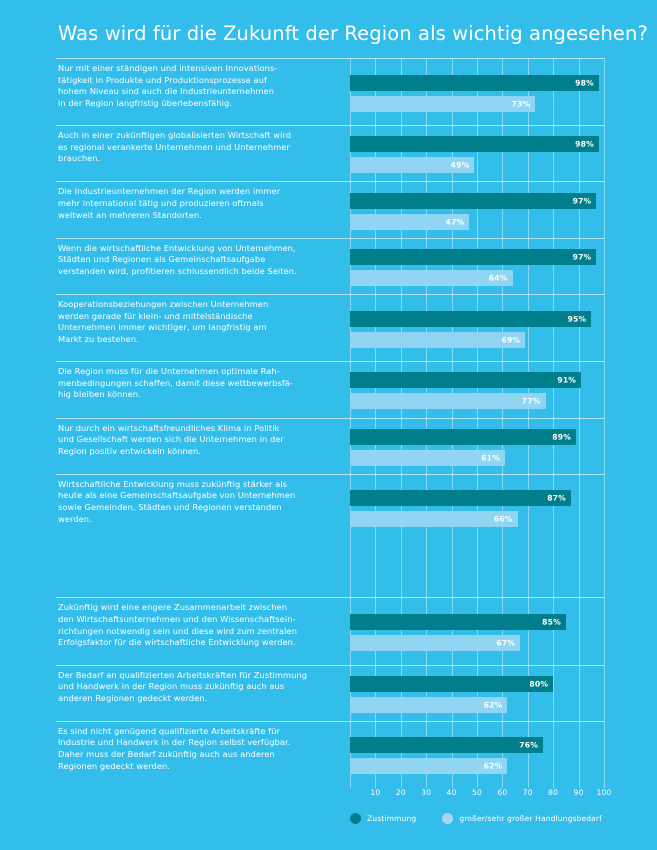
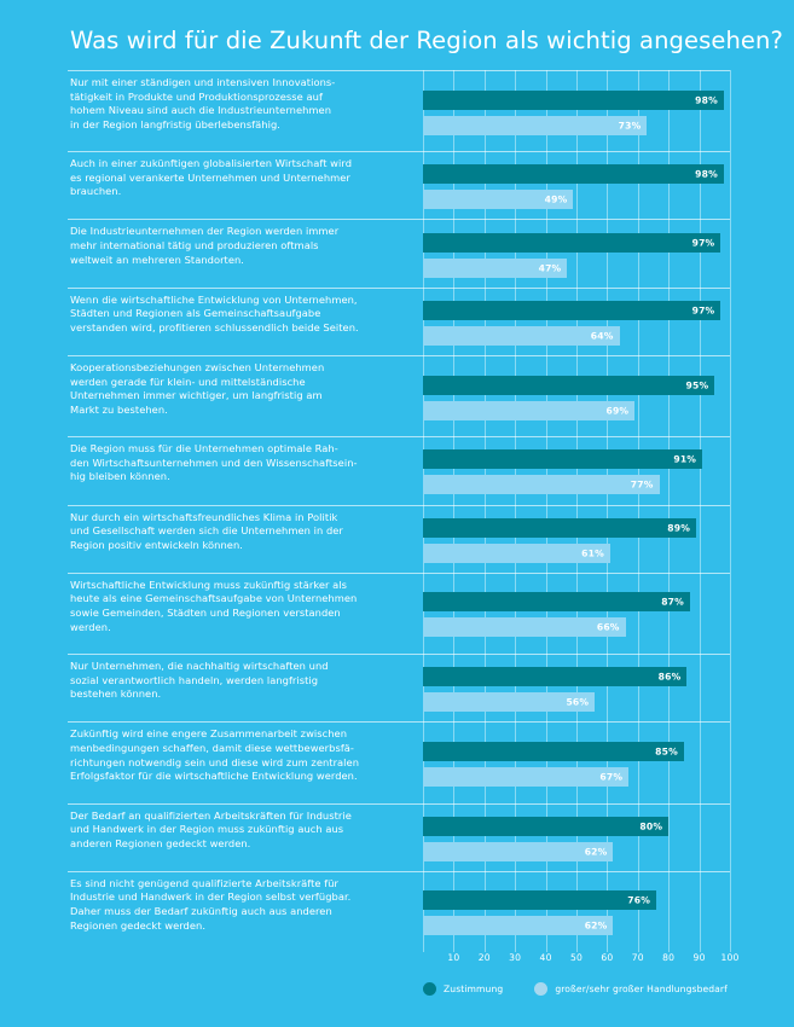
  Was wird für die Zukunft der Region als wichtig angesehen?
  Nur mit einer ständigen und intensiven Innovations-
  tätigkeit in Produkte und Produktionsprozesse auf
  hohem Niveau sind auch die Industrieunternehmen
  in der Region langfristig überlebensfähig.
  98%
  73%
  Auch in einer zukünftigen globalisierten Wirtschaft wird
  es regional verankerte Unternehmen und Unternehmer
  brauchen.
  98%
  49%
  Die Industrieunternehmen der Region werden immer
  mehr international tätig und produzieren oftmals
  weltweit an mehreren Standorten.
  97%
  47%
  Wenn die wirtschaftliche Entwicklung von Unternehmen,
  Städten und Regionen als Gemeinschaftsaufgabe
  verstanden wird, profitieren schlussendlich beide Seiten.
  97%
  64%
  Kooperationsbeziehungen zwischen Unternehmen
  werden gerade für klein- und mittelständische
  Unternehmen immer wichtiger, um langfristig am
  Markt zu bestehen.
  95%
  69%
  Die Region muss für die Unternehmen optimale Rah-
- menbedingungen schaffen, damit diese wettbewerbsfä-
+ den Wirtschaftsunternehmen und den Wissenschaftsein-
  hig bleiben können.
  91%
  77%
  Nur durch ein wirtschaftsfreundliches Klima in Politik
  und Gesellschaft werden sich die Unternehmen in der
  Region positiv entwickeln können.
  89%
  61%
  Wirtschaftliche Entwicklung muss zukünftig stärker als
  heute als eine Gemeinschaftsaufgabe von Unternehmen
  sowie Gemeinden, Städten und Regionen verstanden
  werden.
  87%
  66%
+ Nur Unternehmen, die nachhaltig wirtschaften und
+ sozial verantwortlich handeln, werden langfristig
+ bestehen können.
+ 86%
+ 56%
  Zukünftig wird eine engere Zusammenarbeit zwischen
- den Wirtschaftsunternehmen und den Wissenschaftsein-
+ menbedingungen schaffen, damit diese wettbewerbsfä-
  richtungen notwendig sein und diese wird zum zentralen
  Erfolgsfaktor für die wirtschaftliche Entwicklung werden.
  85%
  67%
- Der Bedarf an qualifizierten Arbeitskräften für Zustimmung
+ Der Bedarf an qualifizierten Arbeitskräften für Industrie
  und Handwerk in der Region muss zukünftig auch aus
  anderen Regionen gedeckt werden.
  80%
  62%
  Es sind nicht genügend qualifizierte Arbeitskräfte für
  Industrie und Handwerk in der Region selbst verfügbar.
  Daher muss der Bedarf zukünftig auch aus anderen
  Regionen gedeckt werden.
  76%
  62%
  10
  20
  30
  40
  50
  60
  70
  80
  90
  100
  Zustimmung
  großer/sehr großer Handlungsbedarf
